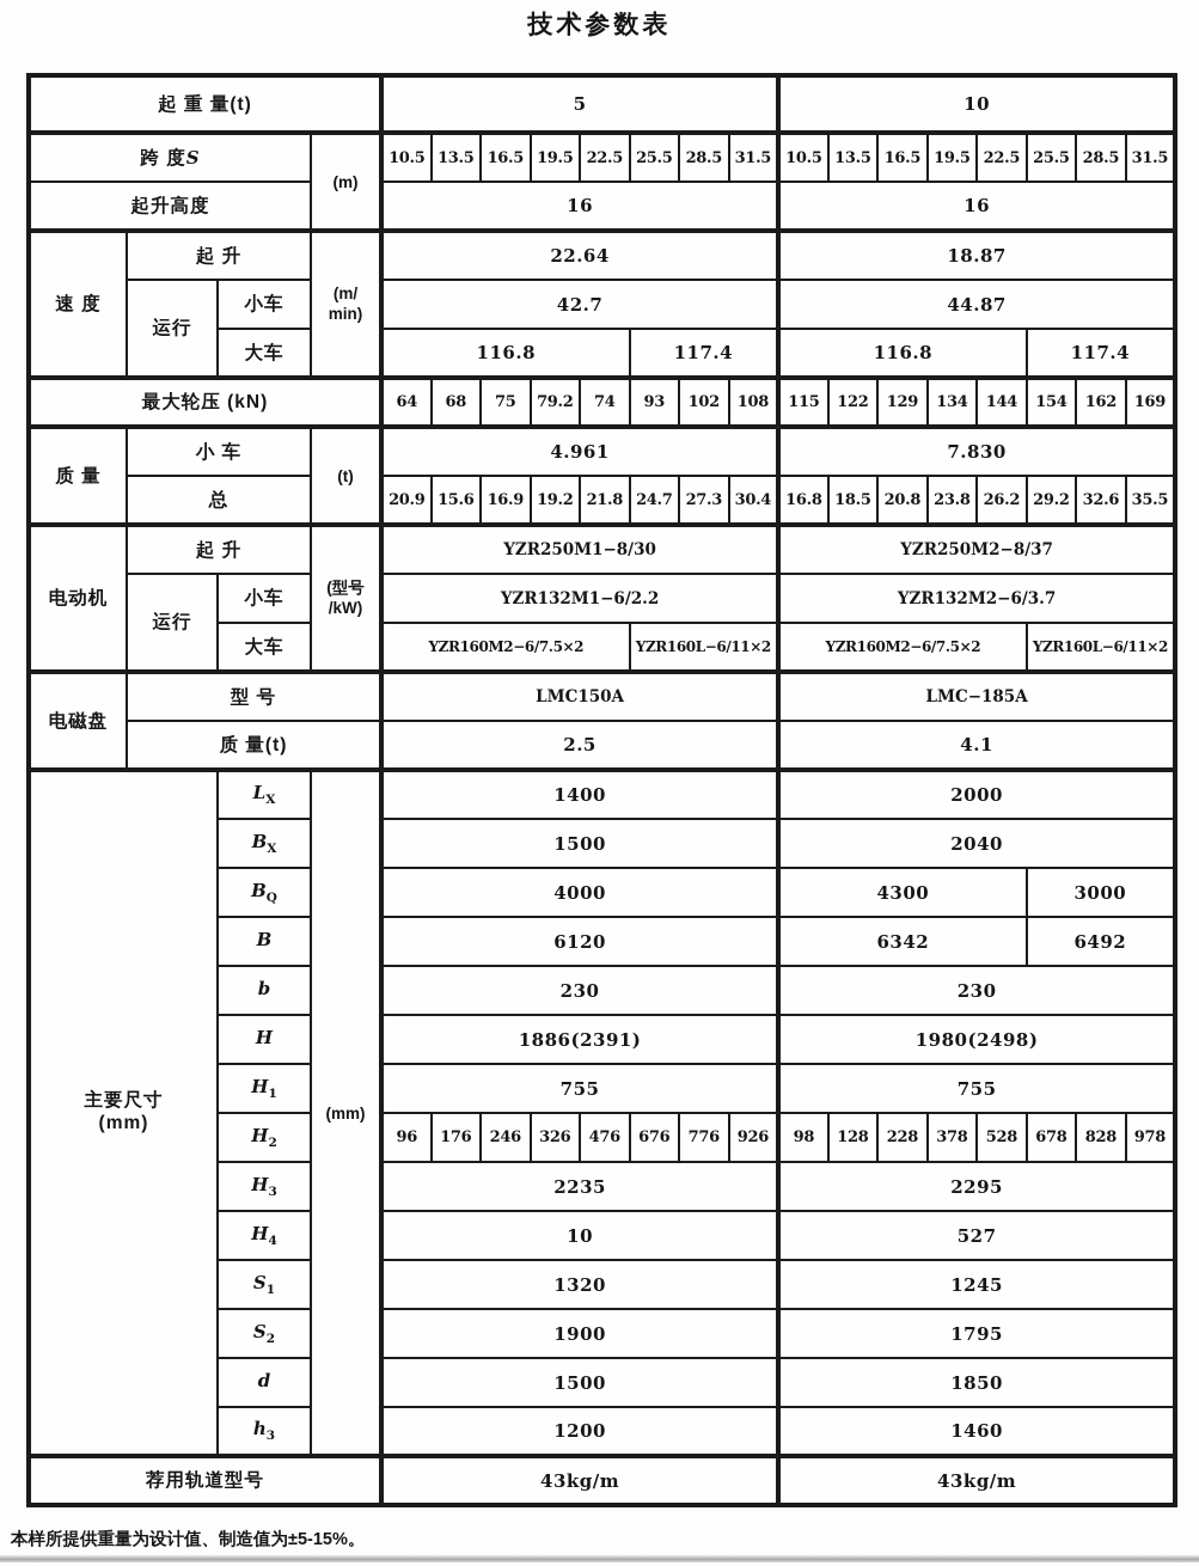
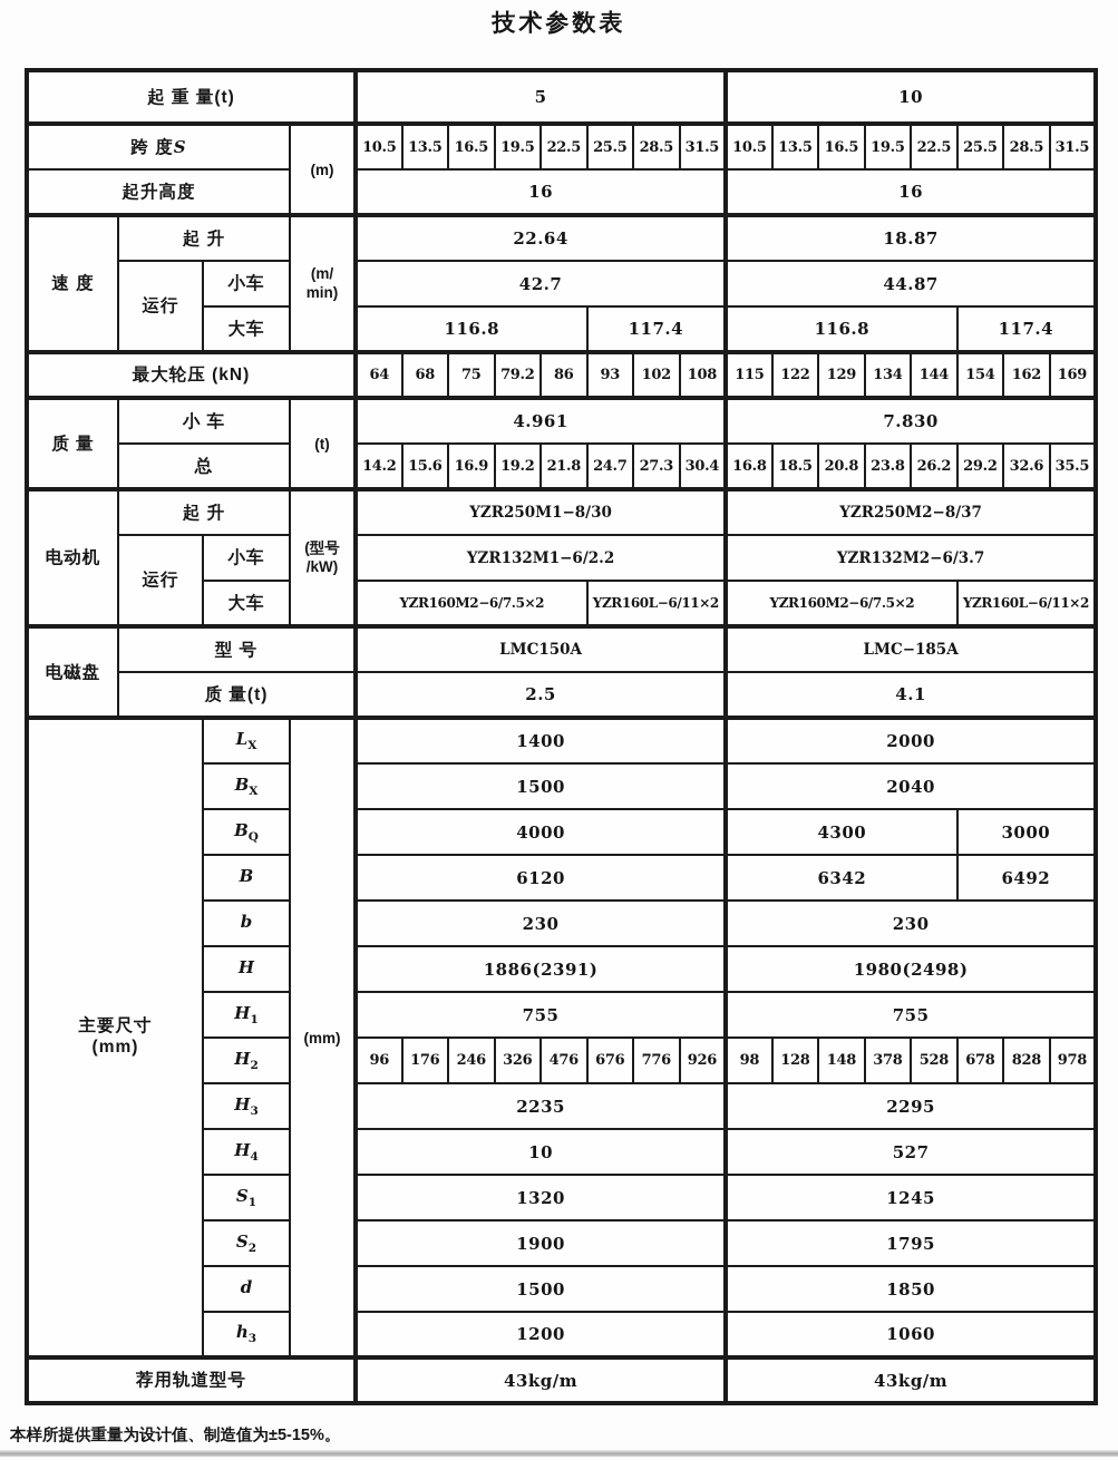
  技术参数表
  起 重 量(t)	5	10
  跨 度S	(m)	10.5	13.5	16.5	19.5	22.5	25.5	28.5	31.5	10.5	13.5	16.5	19.5	22.5	25.5	28.5	31.5
  起升高度	16	16
  速 度	起 升	(m/min)	22.64	18.87
  运行	小车	42.7	44.87
  大车	116.8	117.4	116.8	117.4
- 最大轮压 (kN)	64	68	75	79.2	74	93	102	108	115	122	129	134	144	154	162	169
+ 最大轮压 (kN)	64	68	75	79.2	86	93	102	108	115	122	129	134	144	154	162	169
  质 量	小 车	(t)	4.961	7.830
- 总	20.9	15.6	16.9	19.2	21.8	24.7	27.3	30.4	16.8	18.5	20.8	23.8	26.2	29.2	32.6	35.5
+ 总	14.2	15.6	16.9	19.2	21.8	24.7	27.3	30.4	16.8	18.5	20.8	23.8	26.2	29.2	32.6	35.5
  电动机	起 升	(型号/kW)	YZR250M1−8/30	YZR250M2−8/37
  运行	小车	YZR132M1−6/2.2	YZR132M2−6/3.7
  大车	YZR160M2−6/7.5×2	YZR160L−6/11×2	YZR160M2−6/7.5×2	YZR160L−6/11×2
  电磁盘	型 号	LMC150A	LMC−185A
  质 量(t)	2.5	4.1
  主要尺寸(mm)	LX	(mm)	1400	2000
  BX	1500	2040
  BQ	4000	4300	3000
  B	6120	6342	6492
  b	230	230
  H	1886(2391)	1980(2498)
  H1	755	755
- H2	96	176	246	326	476	676	776	926	98	128	228	378	528	678	828	978
+ H2	96	176	246	326	476	676	776	926	98	128	148	378	528	678	828	978
  H3	2235	2295
  H4	10	527
  S1	1320	1245
  S2	1900	1795
  d	1500	1850
- h3	1200	1460
+ h3	1200	1060
  荐用轨道型号	43kg/m	43kg/m
  本样所提供重量为设计值、制造值为±5-15%。
